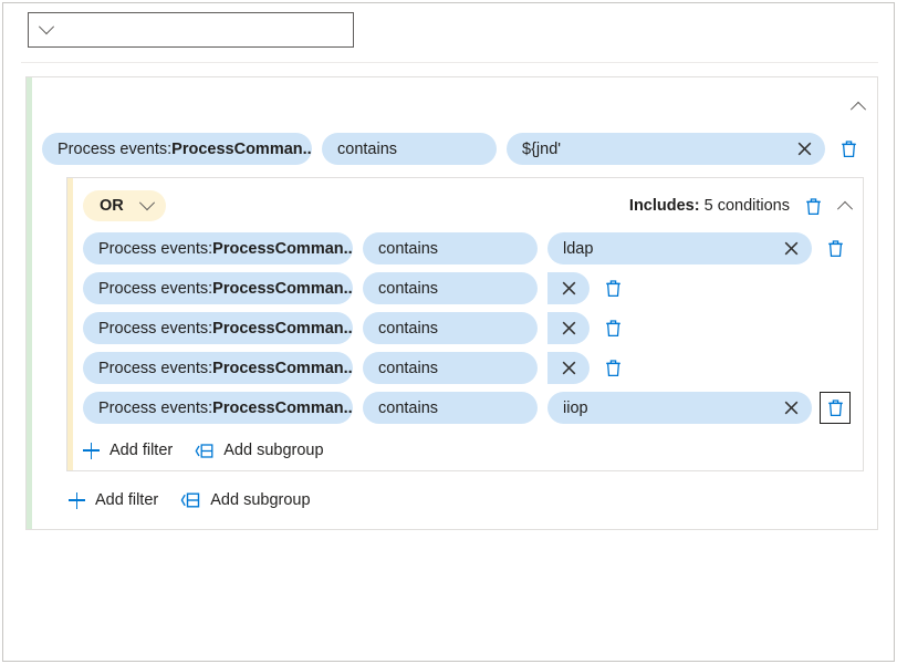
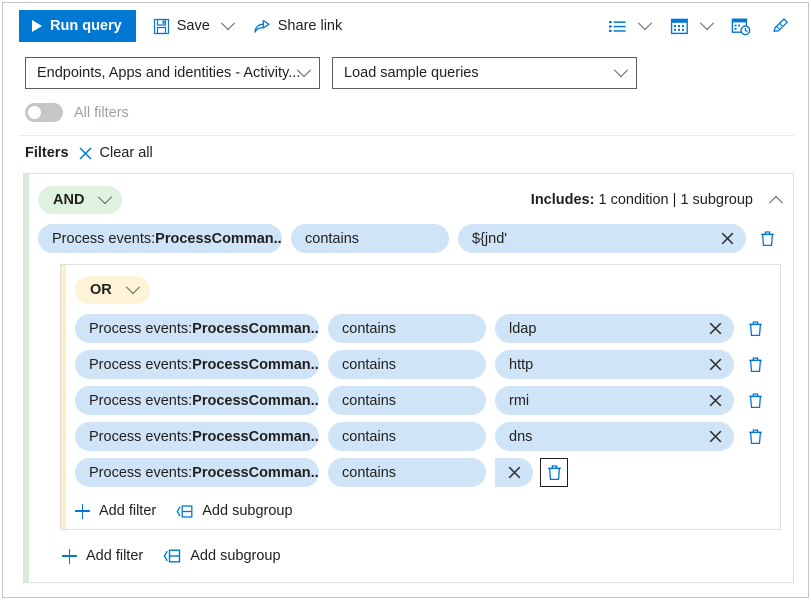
+ Run query
+ Save
+ Share link
+ Endpoints, Apps and identities - Activity...
+ Load sample queries
+ All filters
+ Filters
+ Clear all
+ AND
+ Includes: 1 condition | 1 subgroup
  Process events:
  ProcessComman..
  contains
  ${jnd'
  OR
- Includes: 5 conditions
  Process events:
  ProcessComman..
  contains
  ldap
  Process events:
  ProcessComman..
  contains
+ http
  Process events:
  ProcessComman..
  contains
+ rmi
  Process events:
  ProcessComman..
  contains
+ dns
  Process events:
  ProcessComman..
  contains
- iiop
  Add filter
  Add subgroup
  Add filter
  Add subgroup
